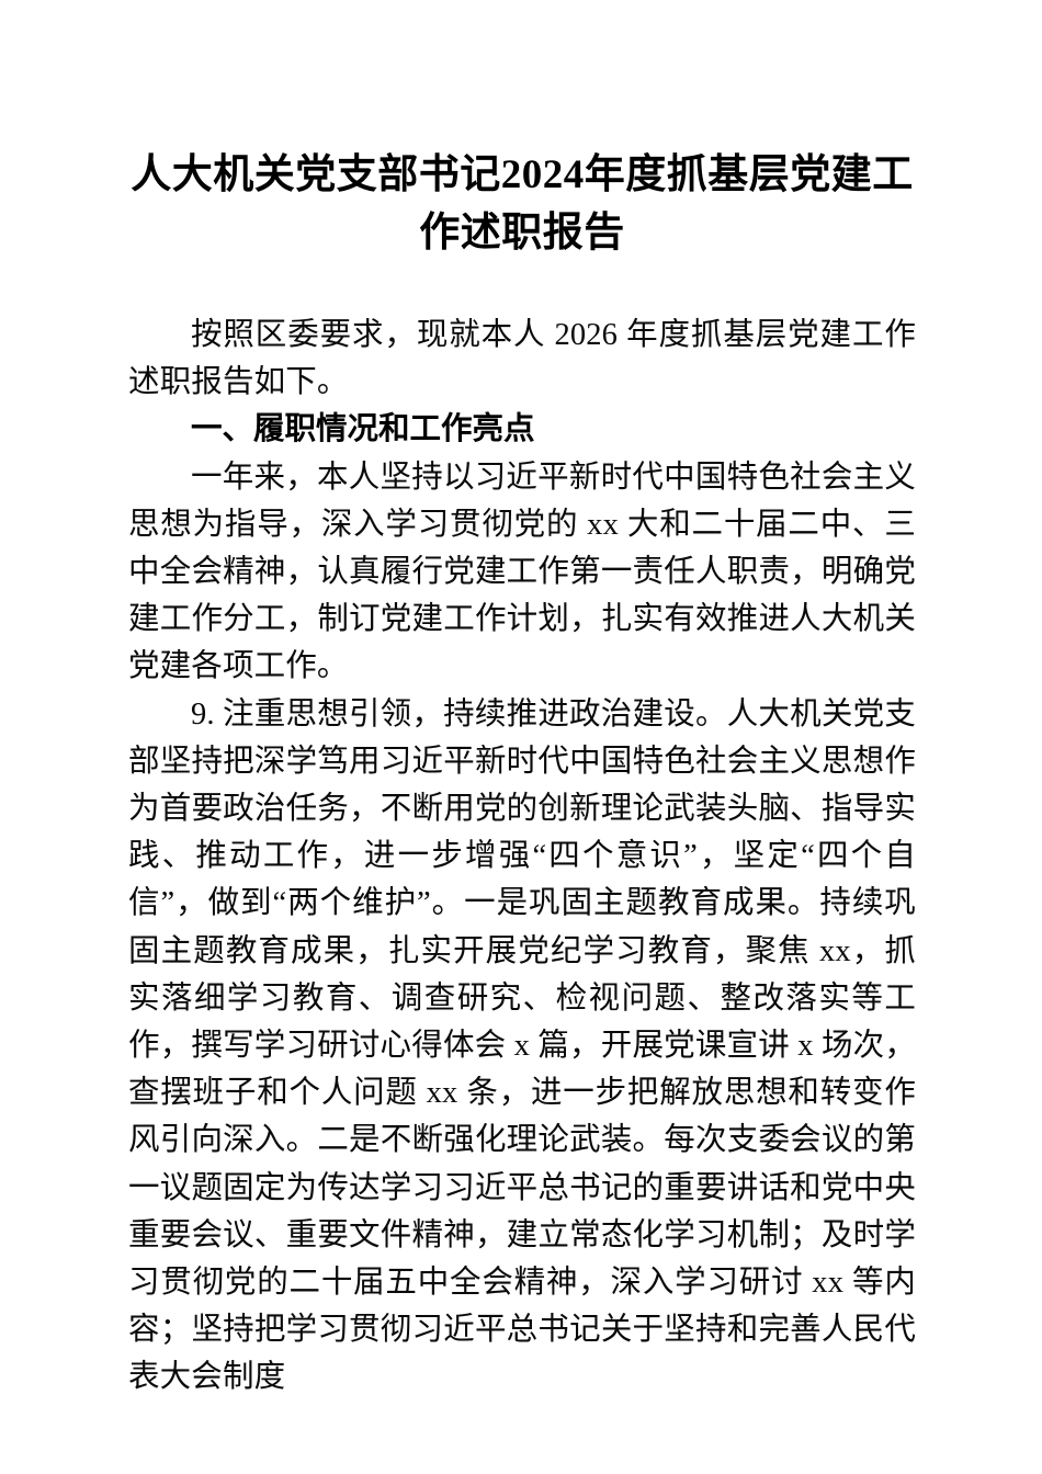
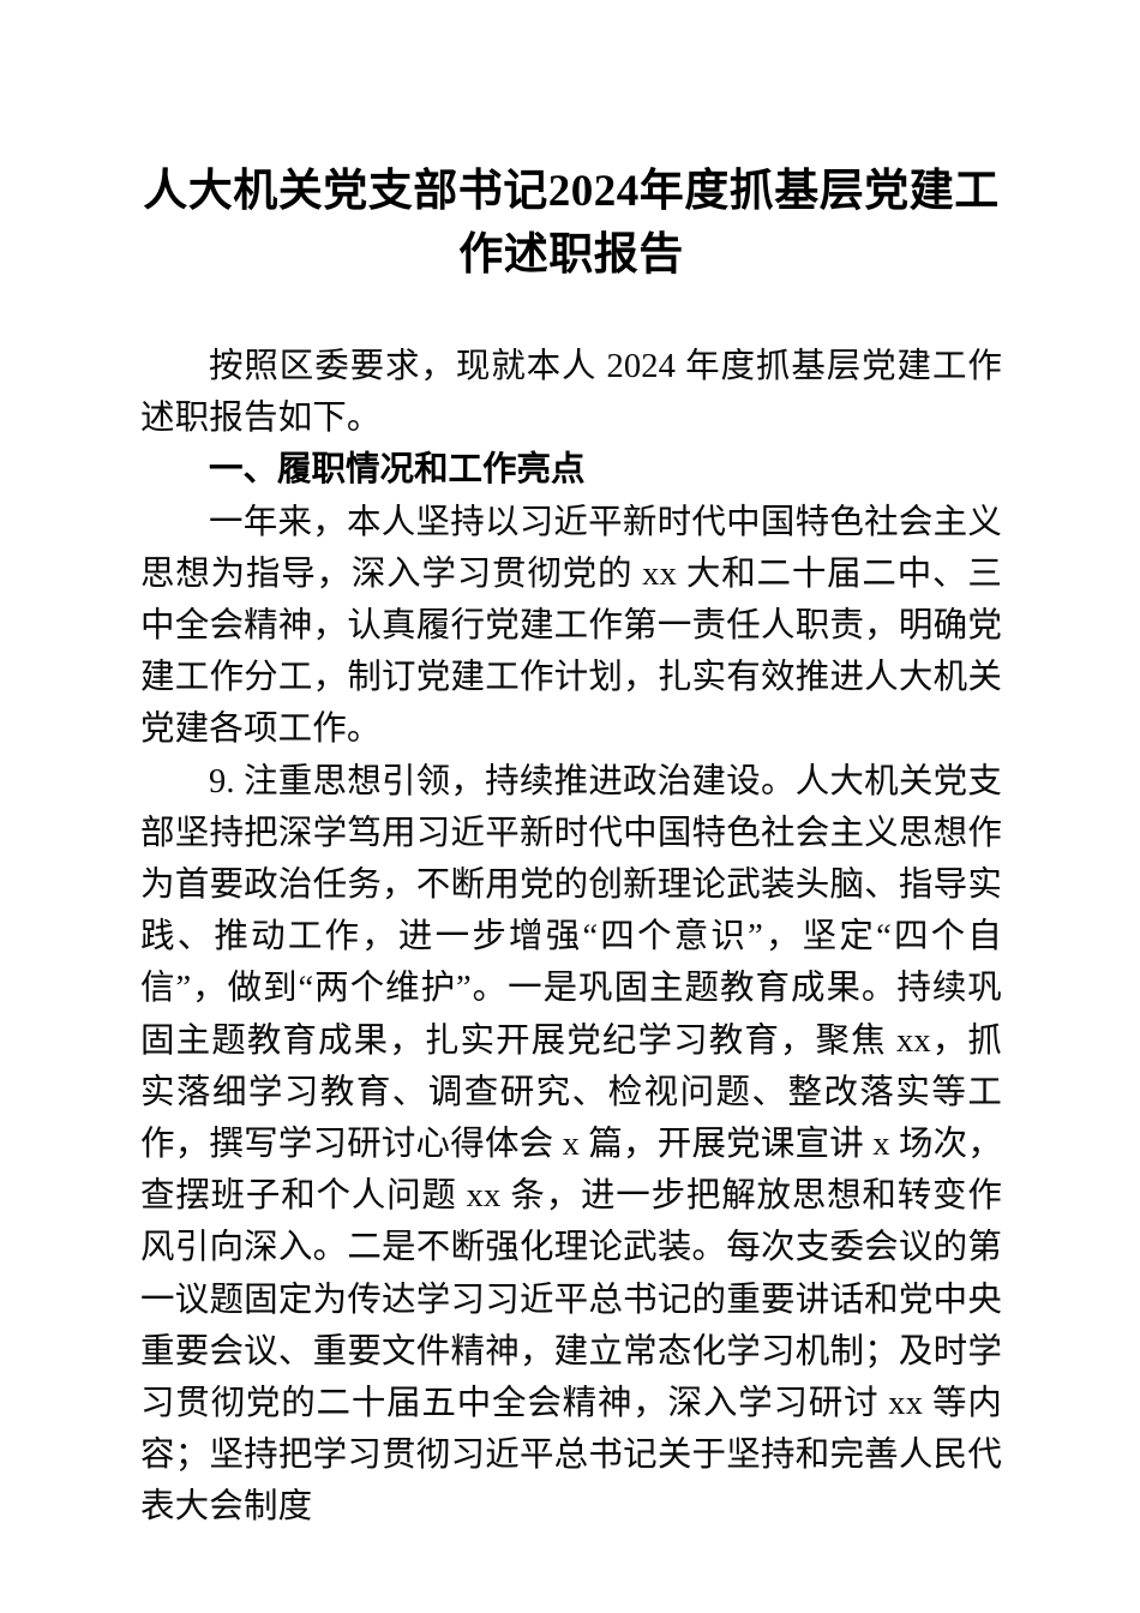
  人大机关党支部书记2024年度抓基层党建工作述职报告
- 按照区委要求，现就本人 2026 年度抓基层党建工作述职报告如下。
+ 按照区委要求，现就本人 2024 年度抓基层党建工作述职报告如下。
  一、履职情况和工作亮点
  一年来，本人坚持以习近平新时代中国特色社会主义思想为指导，深入学习贯彻党的 xx 大和二十届二中、三中全会精神，认真履行党建工作第一责任人职责，明确党建工作分工，制订党建工作计划，扎实有效推进人大机关党建各项工作。
  9. 注重思想引领，持续推进政治建设。人大机关党支部坚持把深学笃用习近平新时代中国特色社会主义思想作为首要政治任务，不断用党的创新理论武装头脑、指导实践、推动工作，进一步增强“四个意识”，坚定“四个自信”，做到“两个维护”。一是巩固主题教育成果。持续巩固主题教育成果，扎实开展党纪学习教育，聚焦 xx，抓实落细学习教育、调查研究、检视问题、整改落实等工作，撰写学习研讨心得体会 x 篇，开展党课宣讲 x 场次，查摆班子和个人问题 xx 条，进一步把解放思想和转变作风引向深入。二是不断强化理论武装。每次支委会议的第一议题固定为传达学习习近平总书记的重要讲话和党中央重要会议、重要文件精神，建立常态化学习机制；及时学习贯彻党的二十届五中全会精神，深入学习研讨 xx 等内容；坚持把学习贯彻习近平总书记关于坚持和完善人民代表大会制度
